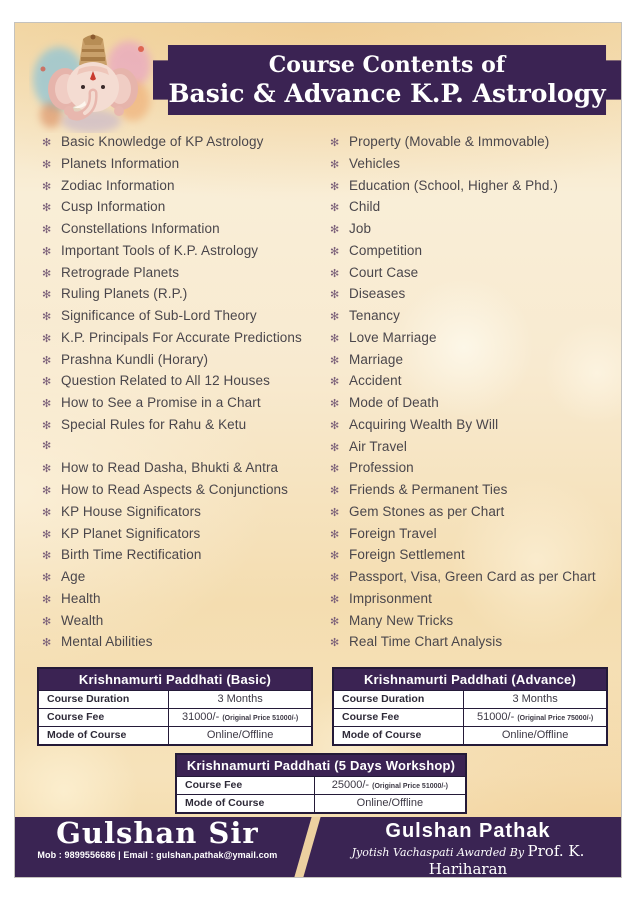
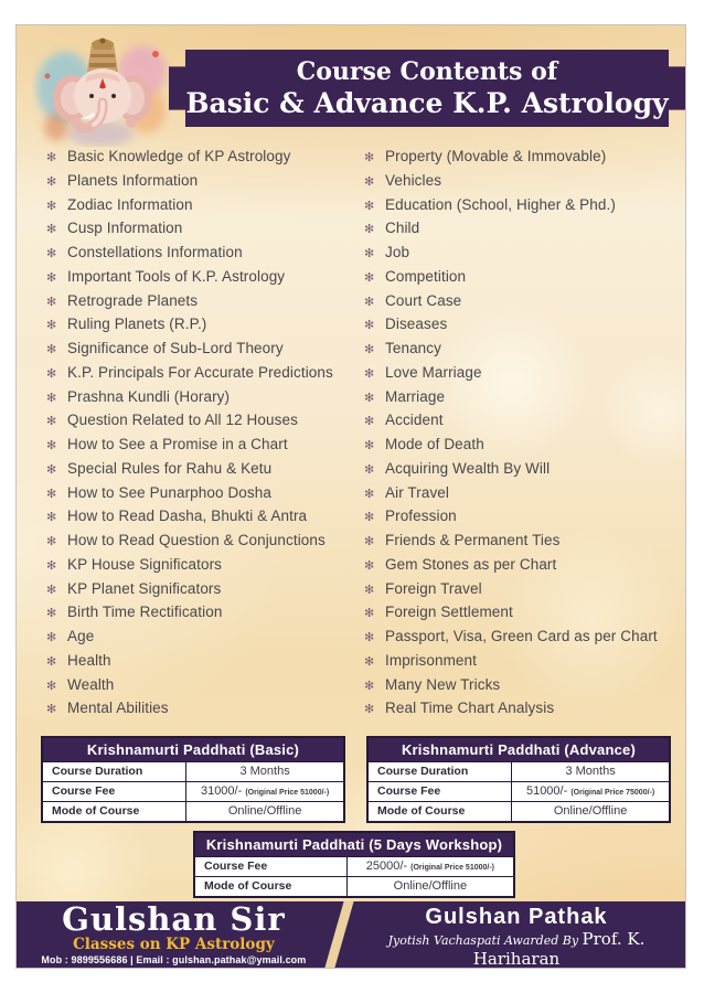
  Course Contents of
  Basic & Advance K.P. Astrology
  ✻
  Basic Knowledge of KP Astrology
  ✻
  Planets Information
  ✻
  Zodiac Information
  ✻
  Cusp Information
  ✻
  Constellations Information
  ✻
  Important Tools of K.P. Astrology
  ✻
  Retrograde Planets
  ✻
  Ruling Planets (R.P.)
  ✻
  Significance of Sub-Lord Theory
  ✻
  K.P. Principals For Accurate Predictions
  ✻
  Prashna Kundli (Horary)
  ✻
  Question Related to All 12 Houses
  ✻
  How to See a Promise in a Chart
  ✻
  Special Rules for Rahu & Ketu
  ✻
+ How to See Punarphoo Dosha
  ✻
  How to Read Dasha, Bhukti & Antra
  ✻
- How to Read Aspects & Conjunctions
+ How to Read Question & Conjunctions
  ✻
  KP House Significators
  ✻
  KP Planet Significators
  ✻
  Birth Time Rectification
  ✻
  Age
  ✻
  Health
  ✻
  Wealth
  ✻
  Mental Abilities
  ✻
  Property (Movable & Immovable)
  ✻
  Vehicles
  ✻
  Education (School, Higher & Phd.)
  ✻
  Child
  ✻
  Job
  ✻
  Competition
  ✻
  Court Case
  ✻
  Diseases
  ✻
  Tenancy
  ✻
  Love Marriage
  ✻
  Marriage
  ✻
  Accident
  ✻
  Mode of Death
  ✻
  Acquiring Wealth By Will
  ✻
  Air Travel
  ✻
  Profession
  ✻
  Friends & Permanent Ties
  ✻
  Gem Stones as per Chart
  ✻
  Foreign Travel
  ✻
  Foreign Settlement
  ✻
  Passport, Visa, Green Card as per Chart
  ✻
  Imprisonment
  ✻
  Many New Tricks
  ✻
  Real Time Chart Analysis
  Krishnamurti Paddhati (Basic)
  Course Duration
  3 Months
  Course Fee
  Mode of Course
  Online/Offline
  Krishnamurti Paddhati (Advance)
  Course Duration
  3 Months
  Course Fee
  Mode of Course
  Online/Offline
  Krishnamurti Paddhati (5 Days Workshop)
  Course Fee
  Mode of Course
  Online/Offline
  Gulshan Sir
+ Classes on KP Astrology
  Mob : 9899556686 | Email : gulshan.pathak@ymail.com
  Gulshan Pathak
  Jyotish Vachaspati Awarded By Prof. K. Hariharan
